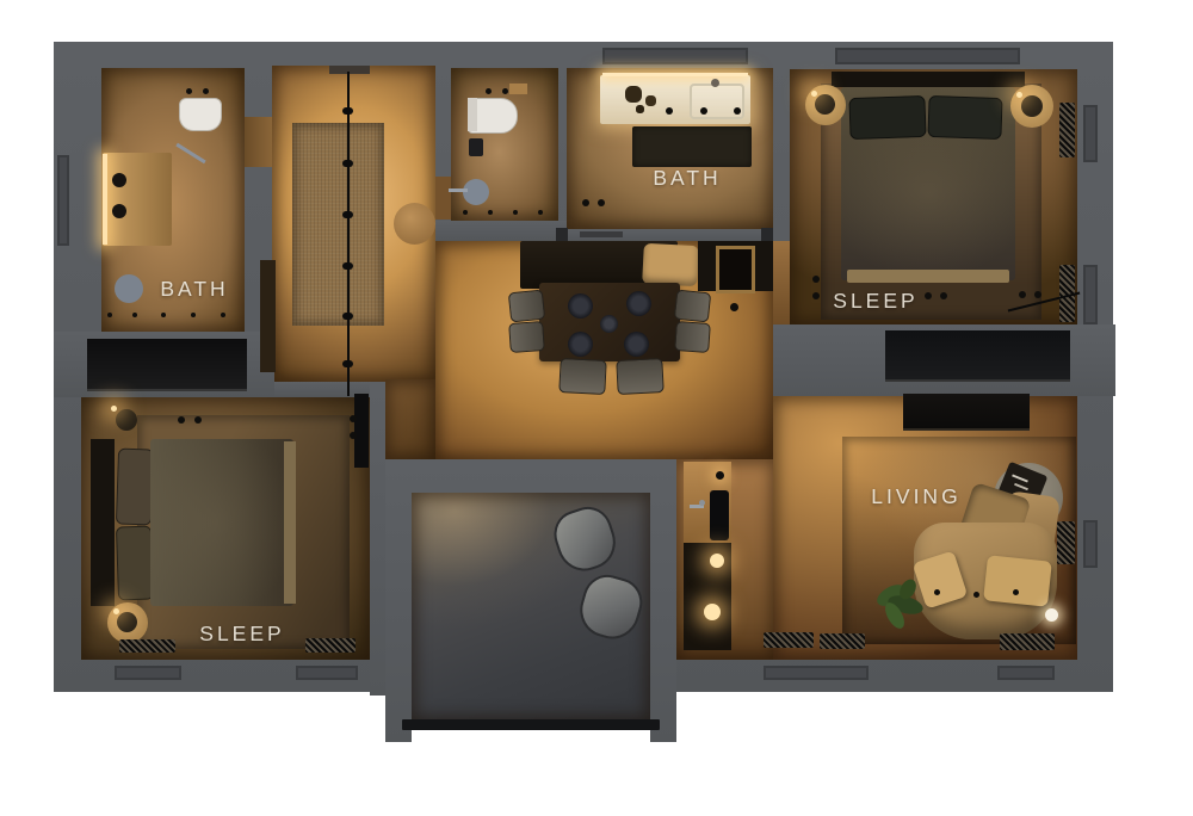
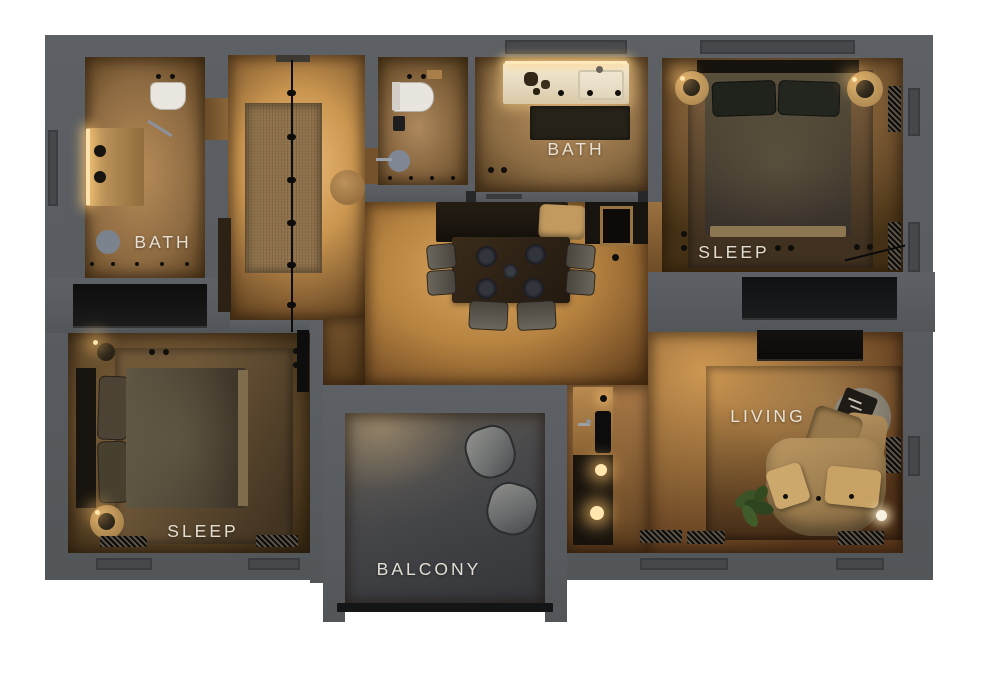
  BATH
  BATH
  SLEEP
  LIVING
  SLEEP
+ BALCONY
